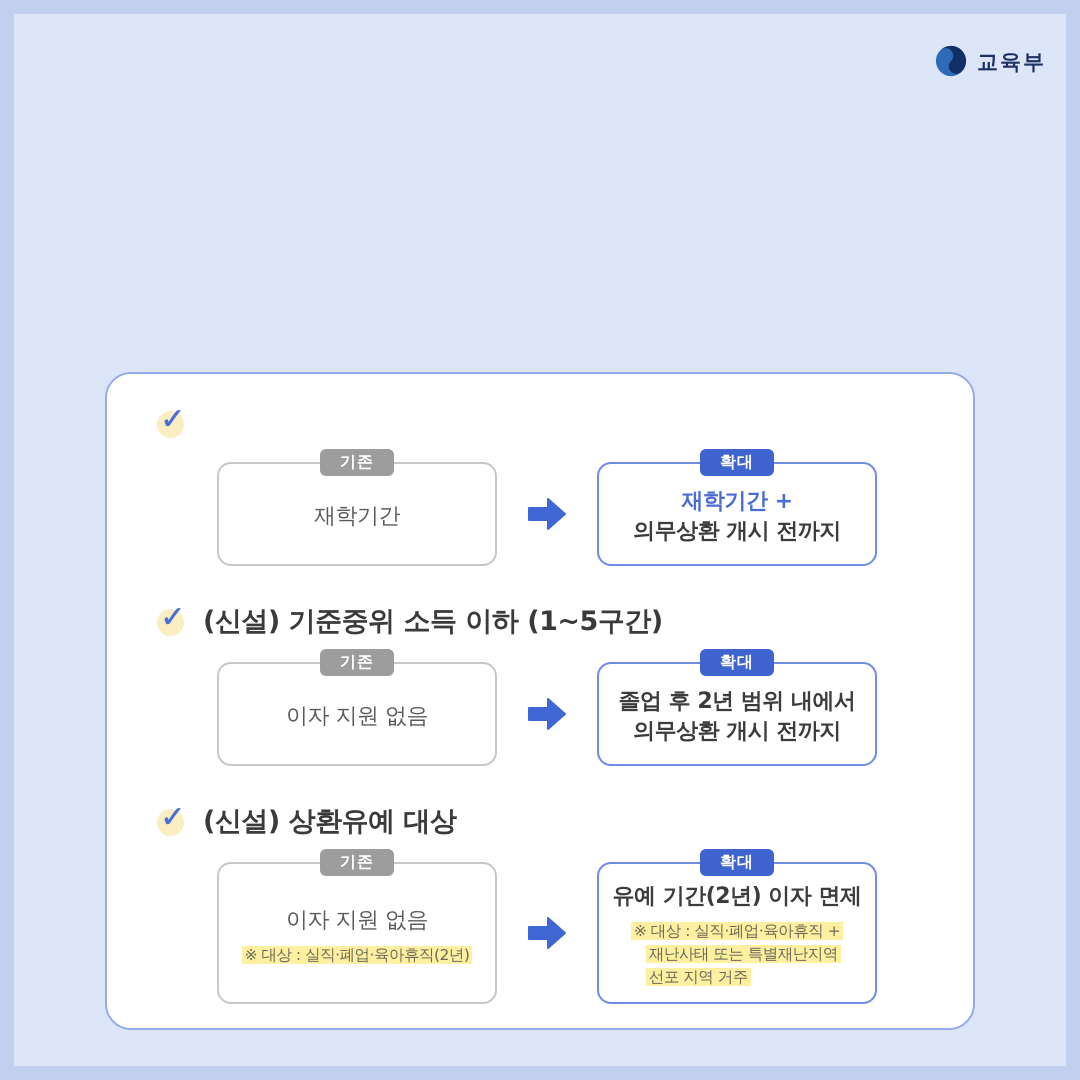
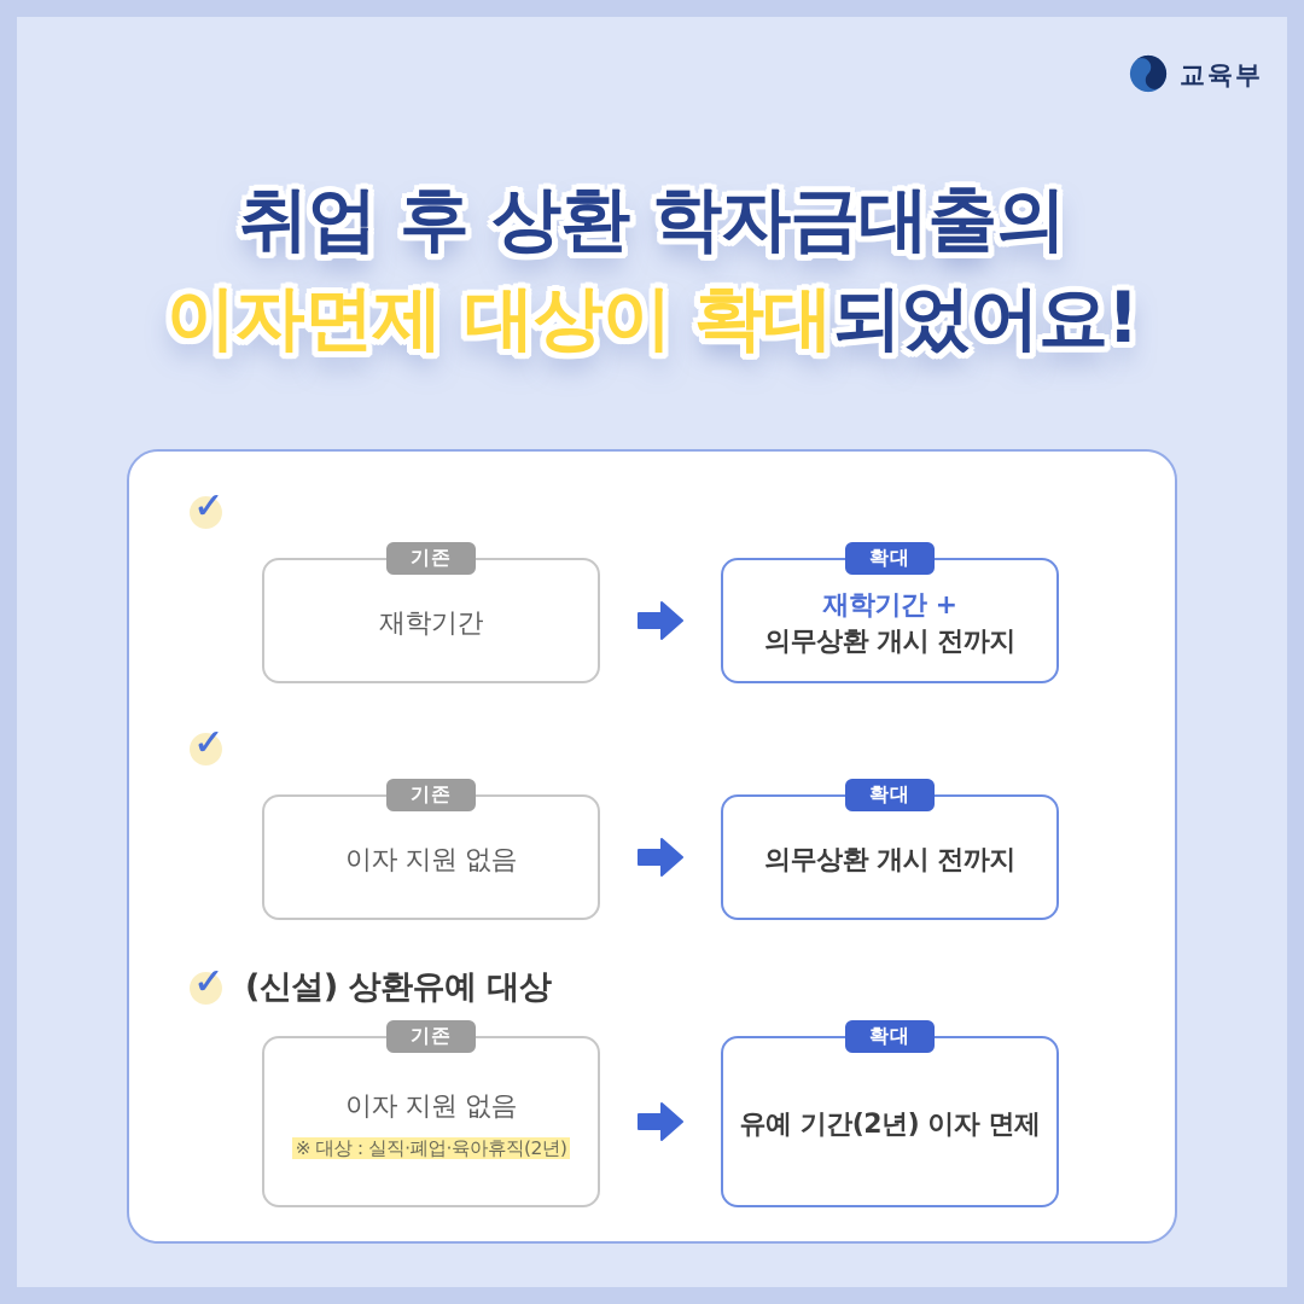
  교육부
+ 취업 후 상환 학자금대출의
+ 이자면제 대상이 확대되었어요!
  ✓
  기존
  재학기간
  확대
  재학기간 +
  의무상환 개시 전까지
  ✓
- (신설) 기준중위 소득 이하 (1~5구간)
  기존
  이자 지원 없음
  확대
- 졸업 후 2년 범위 내에서
  의무상환 개시 전까지
  ✓
  (신설) 상환유예 대상
  기존
  이자 지원 없음
  ※ 대상 : 실직·폐업·육아휴직(2년)
  확대
  유예 기간(2년) 이자 면제
- ※ 대상 : 실직·폐업·육아휴직 +
- 재난사태 또는 특별재난지역
- 선포 지역 거주
